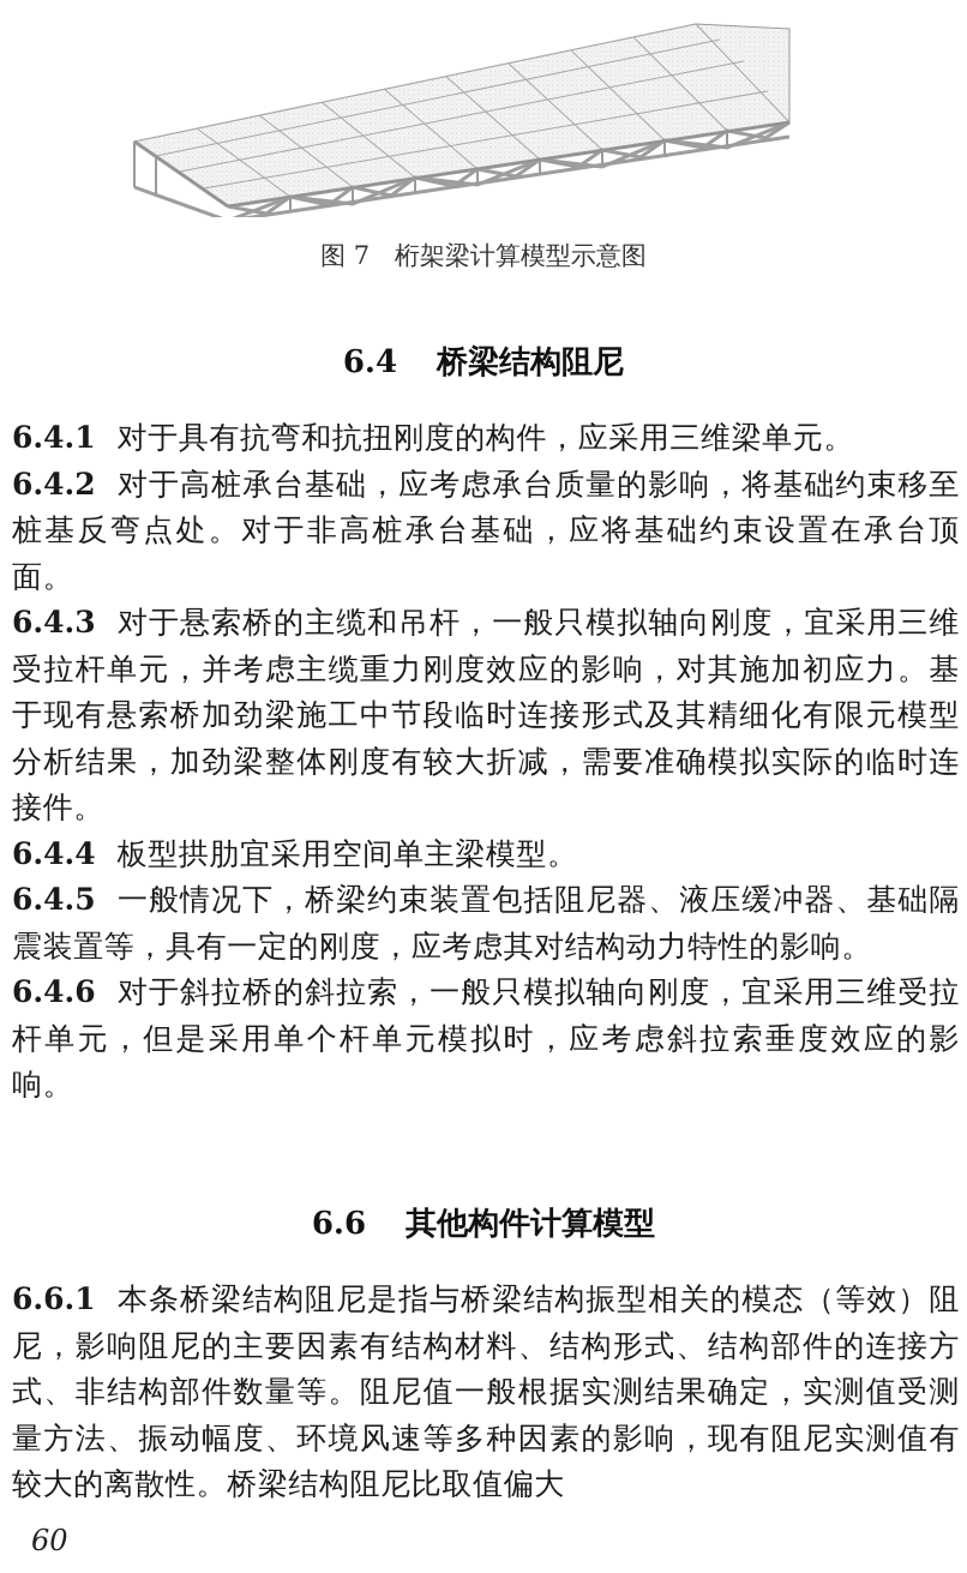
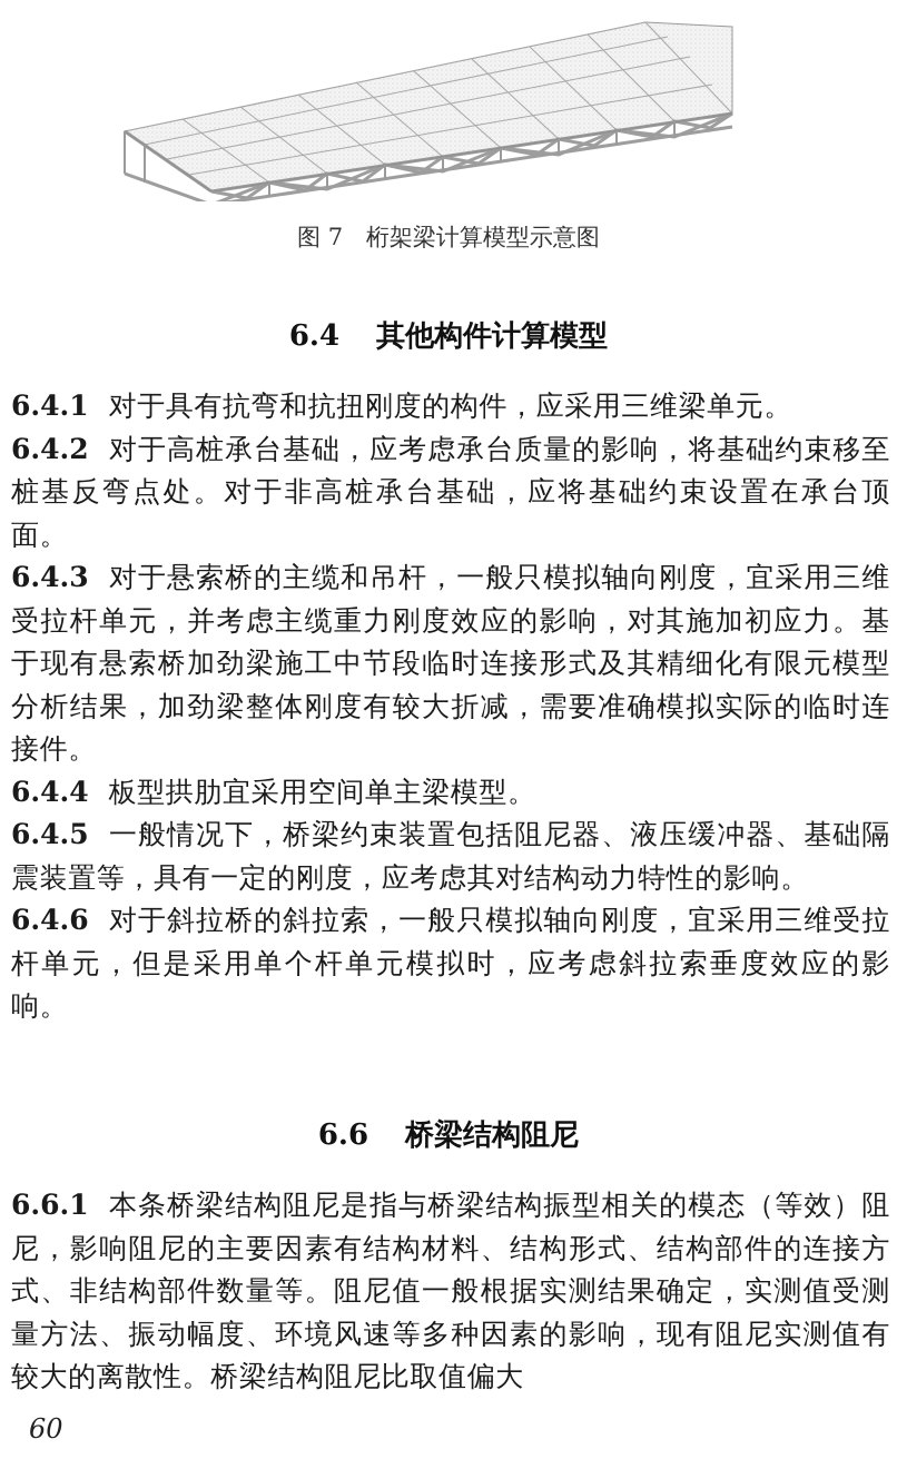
  图 7 桁架梁计算模型示意图
- 6.4 桥梁结构阻尼
+ 6.4 其他构件计算模型
  6.4.1 对于具有抗弯和抗扭刚度的构件，应采用三维梁单元。
  6.4.2 对于高桩承台基础，应考虑承台质量的影响，将基础约束移至桩基反弯点处。对于非高桩承台基础，应将基础约束设置在承台顶面。
  6.4.3 对于悬索桥的主缆和吊杆，一般只模拟轴向刚度，宜采用三维受拉杆单元，并考虑主缆重力刚度效应的影响，对其施加初应力。基于现有悬索桥加劲梁施工中节段临时连接形式及其精细化有限元模型分析结果，加劲梁整体刚度有较大折减，需要准确模拟实际的临时连接件。
  6.4.4 板型拱肋宜采用空间单主梁模型。
  6.4.5 一般情况下，桥梁约束装置包括阻尼器、液压缓冲器、基础隔震装置等，具有一定的刚度，应考虑其对结构动力特性的影响。
  6.4.6 对于斜拉桥的斜拉索，一般只模拟轴向刚度，宜采用三维受拉杆单元，但是采用单个杆单元模拟时，应考虑斜拉索垂度效应的影响。
- 6.6 其他构件计算模型
+ 6.6 桥梁结构阻尼
  6.6.1 本条桥梁结构阻尼是指与桥梁结构振型相关的模态（等效）阻尼，影响阻尼的主要因素有结构材料、结构形式、结构部件的连接方式、非结构部件数量等。阻尼值一般根据实测结果确定，实测值受测量方法、振动幅度、环境风速等多种因素的影响，现有阻尼实测值有较大的离散性。桥梁结构阻尼比取值偏大
  60
